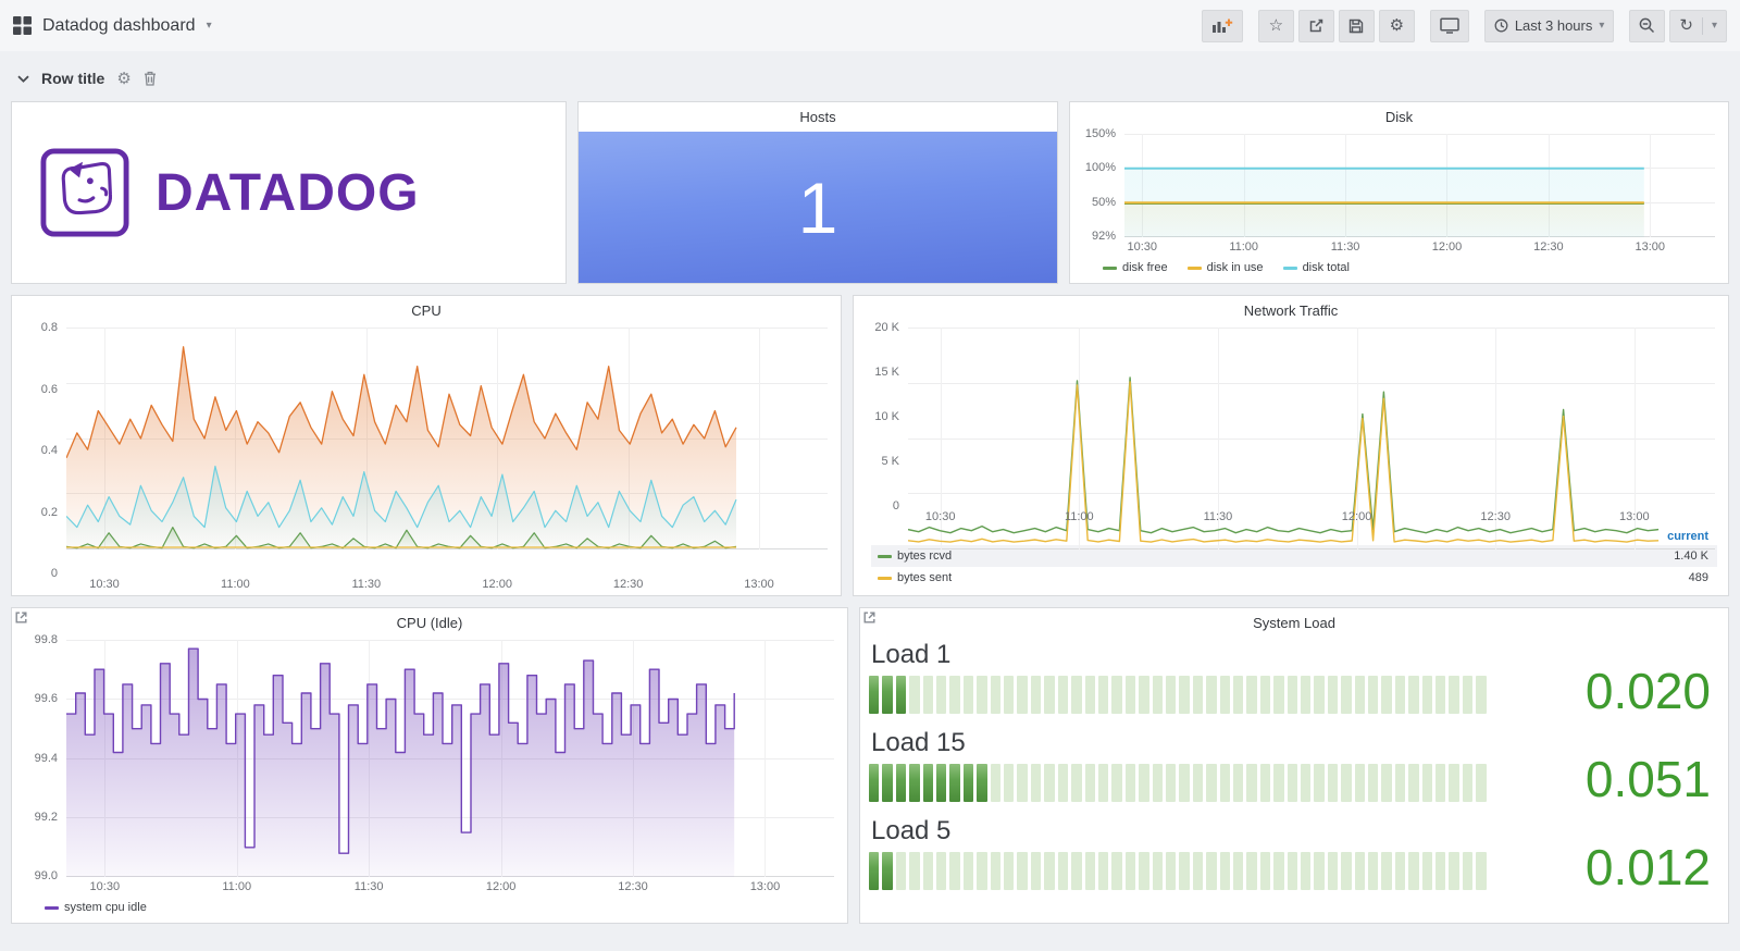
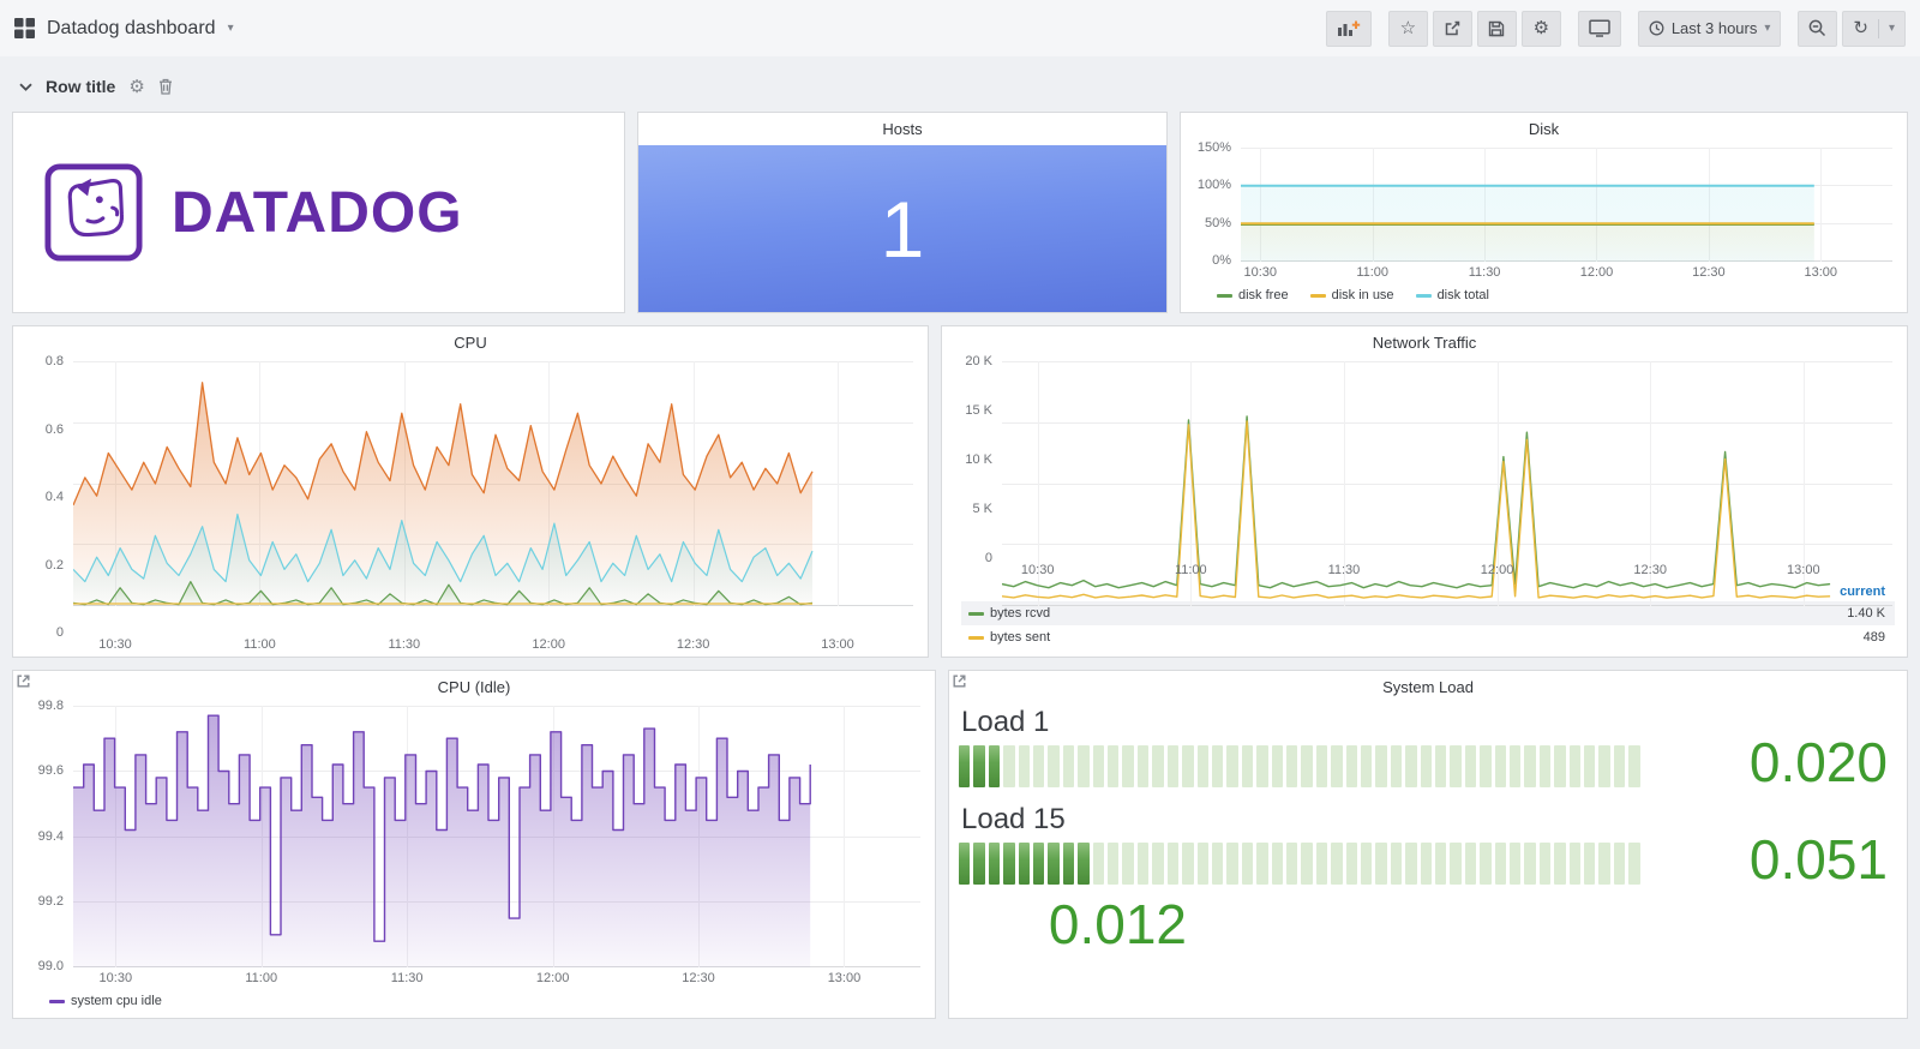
  Datadog dashboard
  ▾
  ☆
  ⚙
  Last 3 hours
  ▾
  ↻
  ▾
  Row title
  ⚙
  DATADOG
  Hosts
  1
  Disk
  150%
  100%
  50%
- 92%
+ 0%
  10:30
  11:00
  11:30
  12:00
  12:30
  13:00
  disk free
  disk in use
  disk total
  CPU
  0.8
  0.6
  0.4
  0.2
  0
  10:30
  11:00
  11:30
  12:00
  12:30
  13:00
  Network Traffic
  20 K
  15 K
  10 K
  5 K
  0
  10:30
  11:00
  11:30
  12:00
  12:30
  13:00
  current
  bytes rcvd
  1.40 K
  bytes sent
  489
  CPU (Idle)
  99.8
  99.6
  99.4
  99.2
  99.0
  10:30
  11:00
  11:30
  12:00
  12:30
  13:00
  system cpu idle
  System Load
  Load 1
  0.020
  Load 15
  0.051
- Load 5
  0.012
